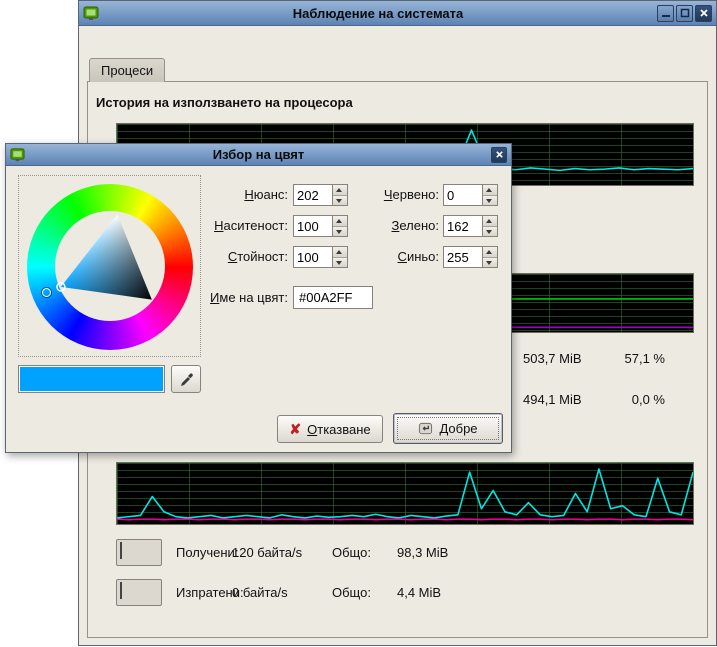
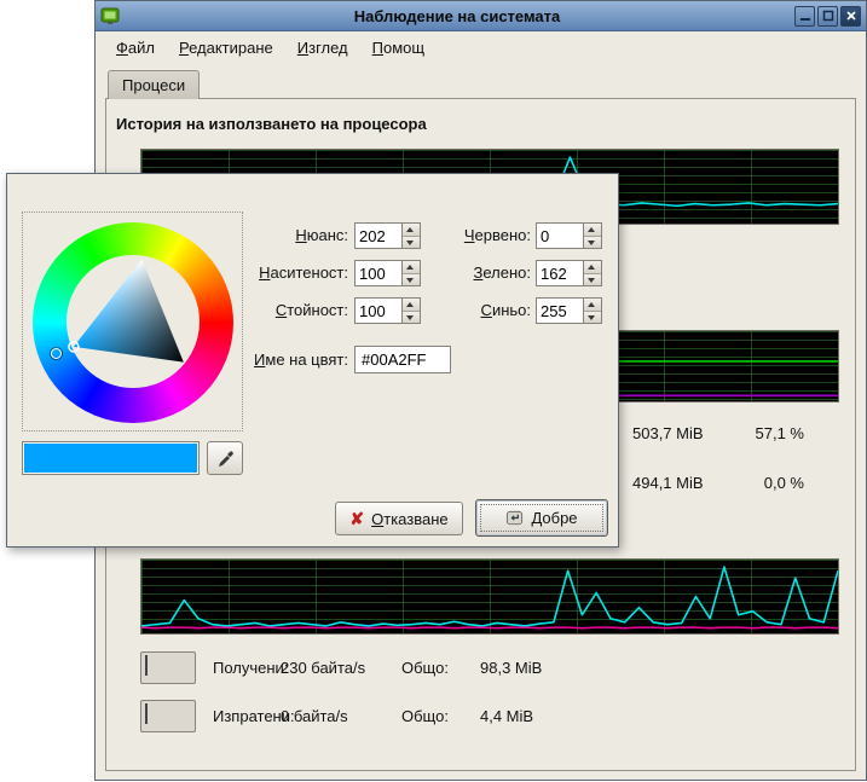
  Наблюдение на системата
+ Файл
+ Редактиране
+ Изглед
+ Помощ
  Процеси
  История на използването на процесора
  503,7 MiB
  57,1 %
  494,1 MiB
  0,0 %
  Получени
- 120 байта/s
+ 230 байта/s
  Общо:
  98,3 MiB
  Изпратен
  0 байта/s
  Общо:
  4,4 MiB
- Избор на цвят
  Нюанс:
  202
  Наситеност:
  100
  Стойност:
  100
  Червено:
  0
  Зелено:
  162
  Синьо:
  255
  Име на цвят:
  #00A2FF
  ✘
  Отказване
  Добре
